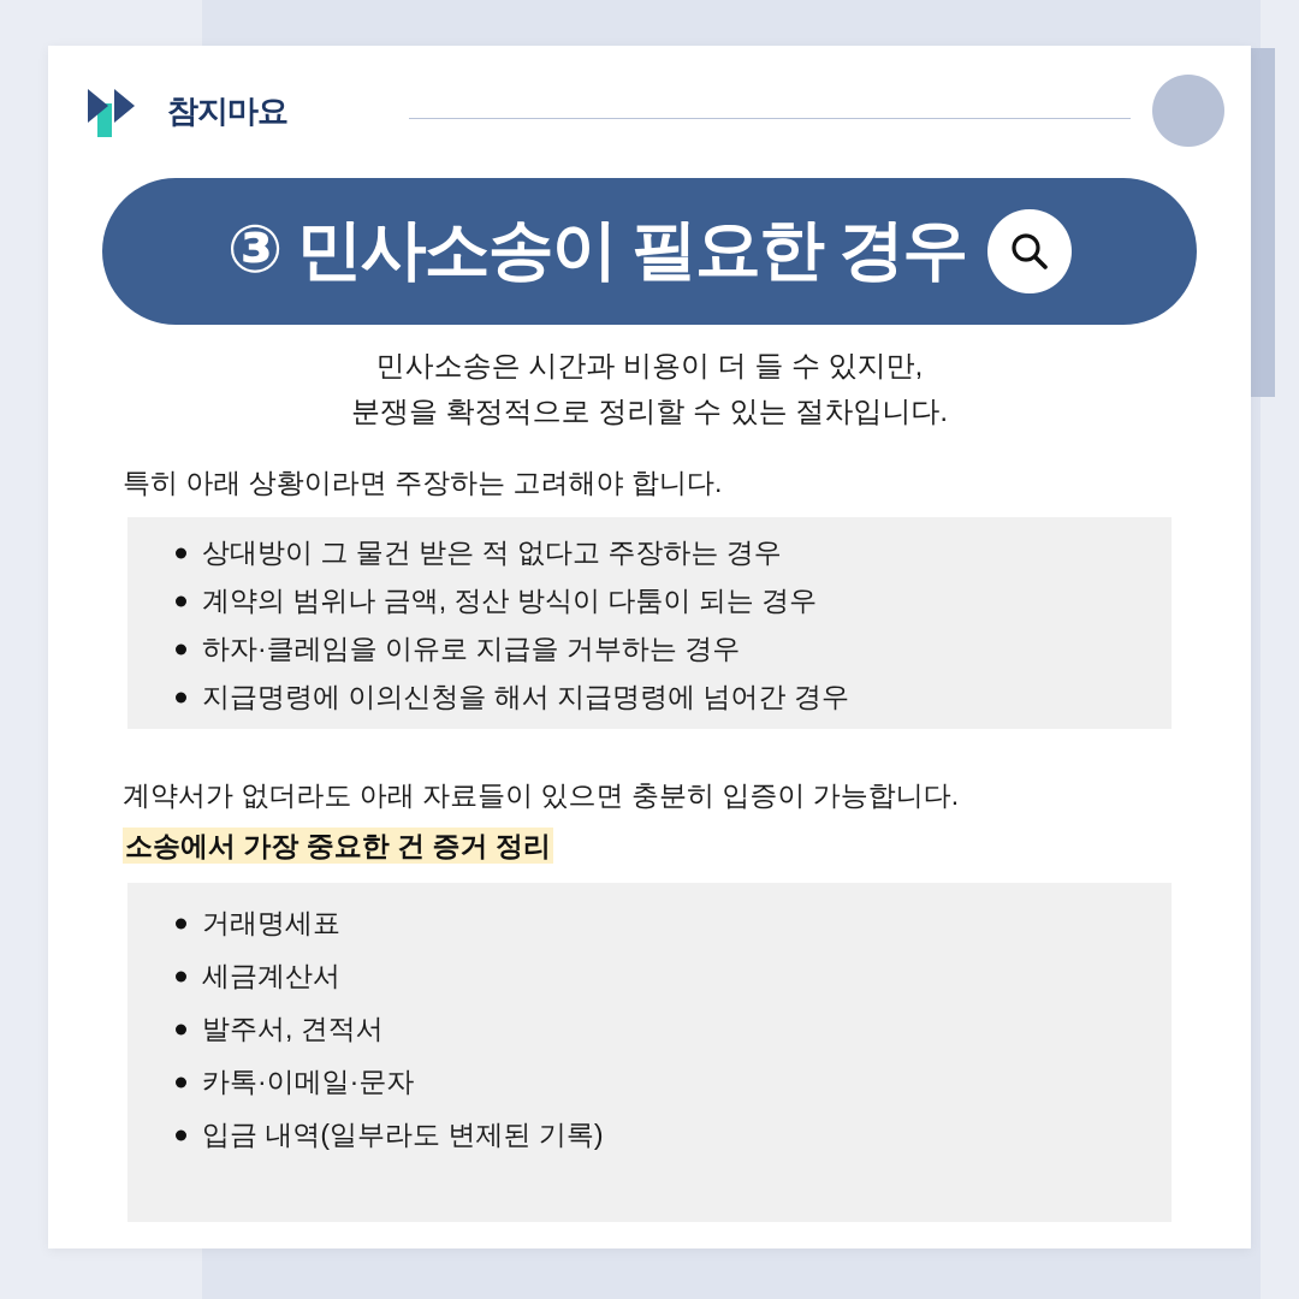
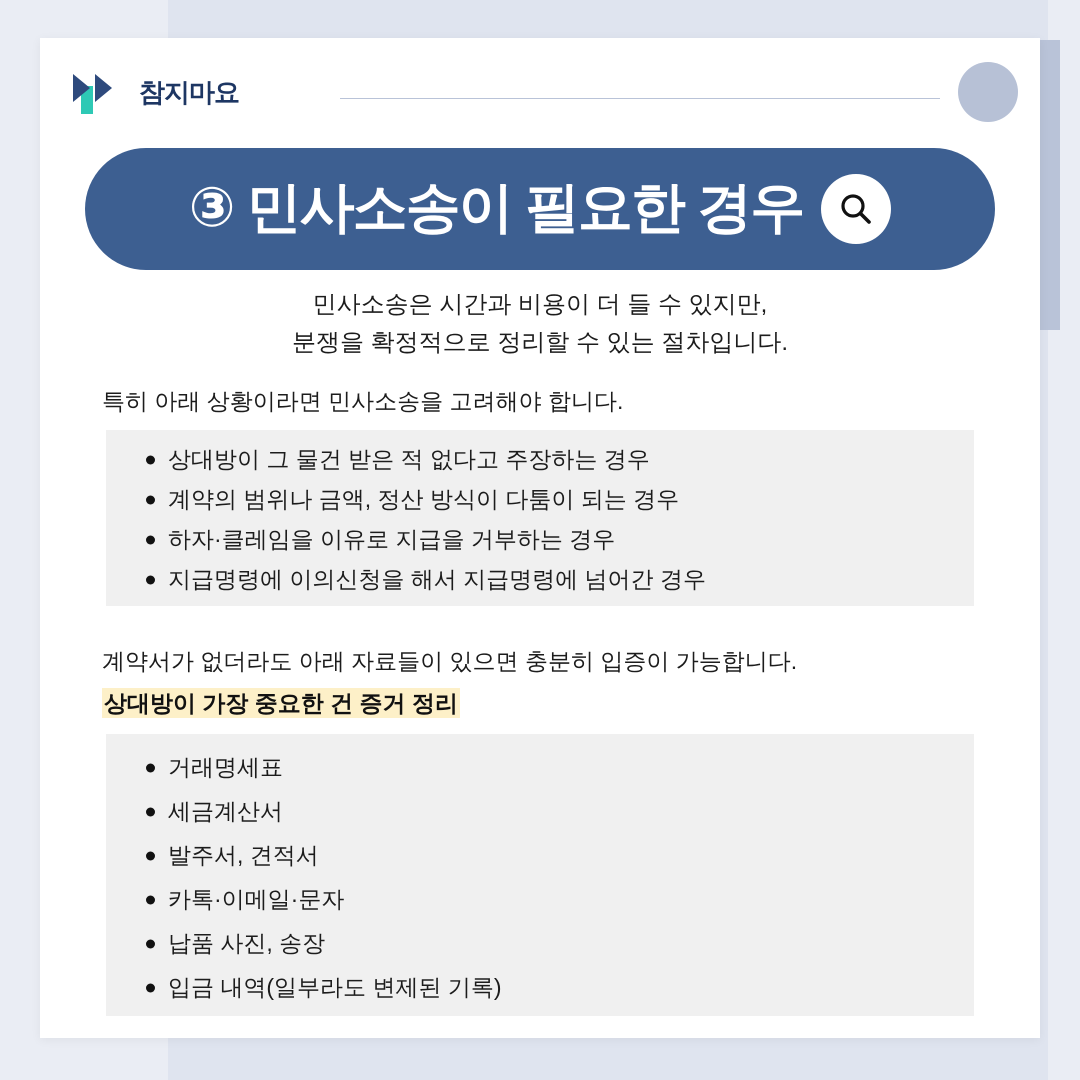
  참지마요
  ③ 민사소송이 필요한 경우
  민사소송은 시간과 비용이 더 들 수 있지만,
  분쟁을 확정적으로 정리할 수 있는 절차입니다.
- 특히 아래 상황이라면 주장하는 고려해야 합니다.
+ 특히 아래 상황이라면 민사소송을 고려해야 합니다.
  상대방이 그 물건 받은 적 없다고 주장하는 경우
  계약의 범위나 금액, 정산 방식이 다툼이 되는 경우
  하자·클레임을 이유로 지급을 거부하는 경우
  지급명령에 이의신청을 해서 지급명령에 넘어간 경우
  계약서가 없더라도 아래 자료들이 있으면 충분히 입증이 가능합니다.
- 소송에서 가장 중요한 건 증거 정리
+ 상대방이 가장 중요한 건 증거 정리
  거래명세표
  세금계산서
  발주서, 견적서
  카톡·이메일·문자
+ 납품 사진, 송장
  입금 내역(일부라도 변제된 기록)
